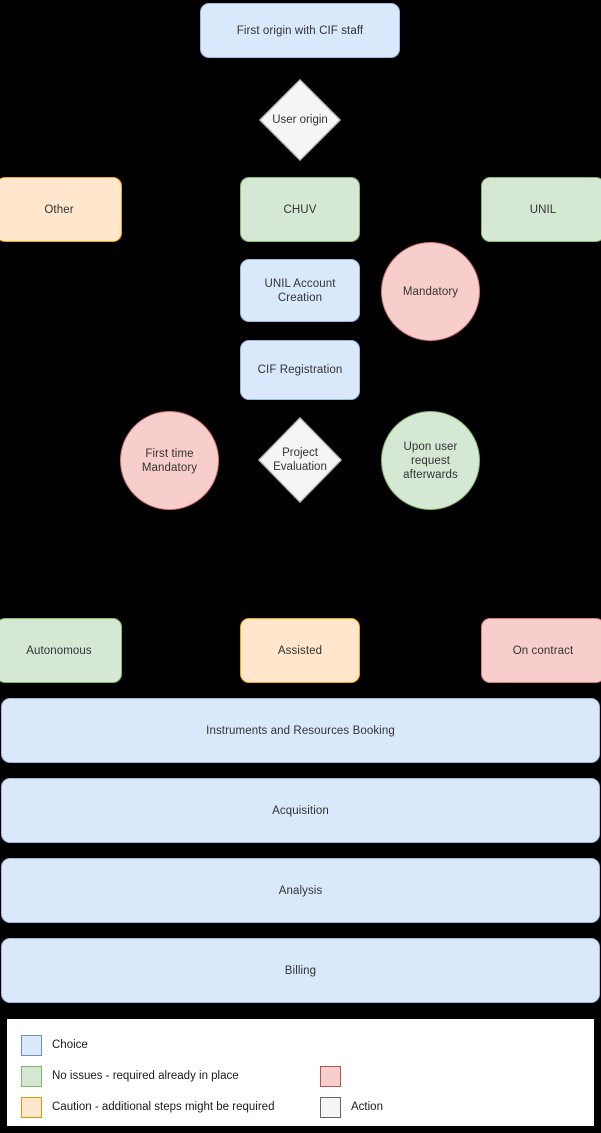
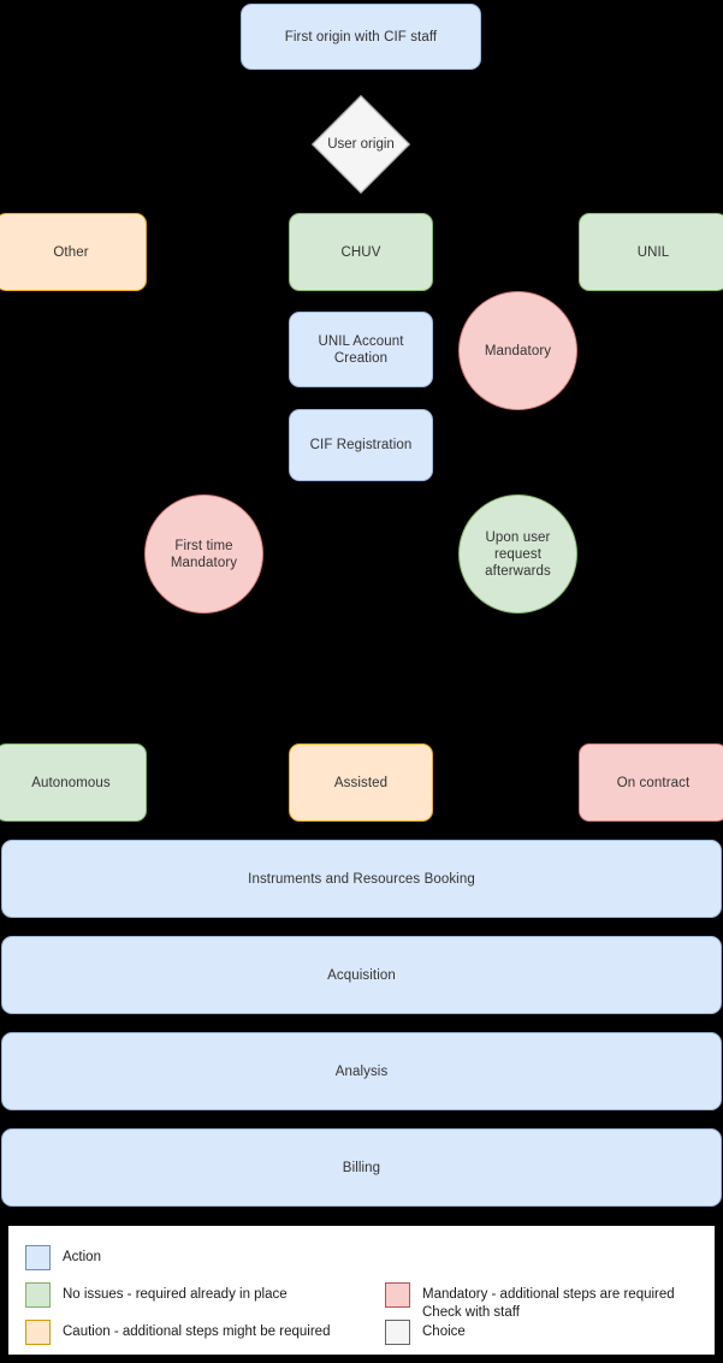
  First origin with CIF staff
  User origin
  Other
  CHUV
  UNIL
  UNIL Account
  Creation
  Mandatory
  CIF Registration
  First time
  Mandatory
- Project
- Evaluation
  Upon user
  request
  afterwards
  Autonomous
  Assisted
  On contract
  Instruments and Resources Booking
  Acquisition
  Analysis
  Billing
- Choice
+ Action
  No issues - required already in place
  Caution - additional steps might be required
+ Mandatory - additional steps are required
+ Check with staff
- Action
+ Choice
